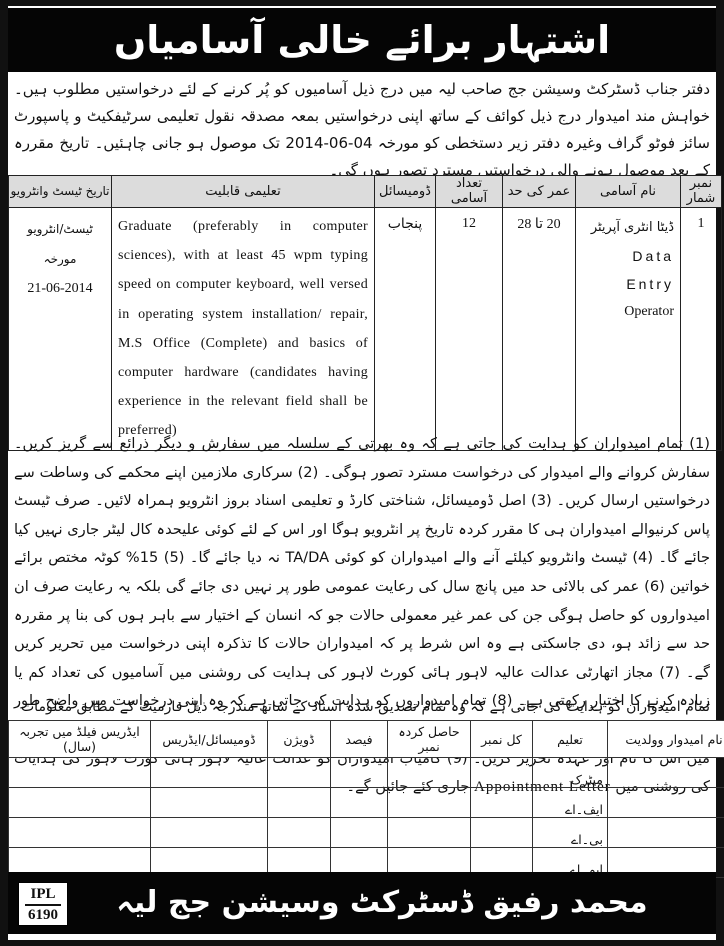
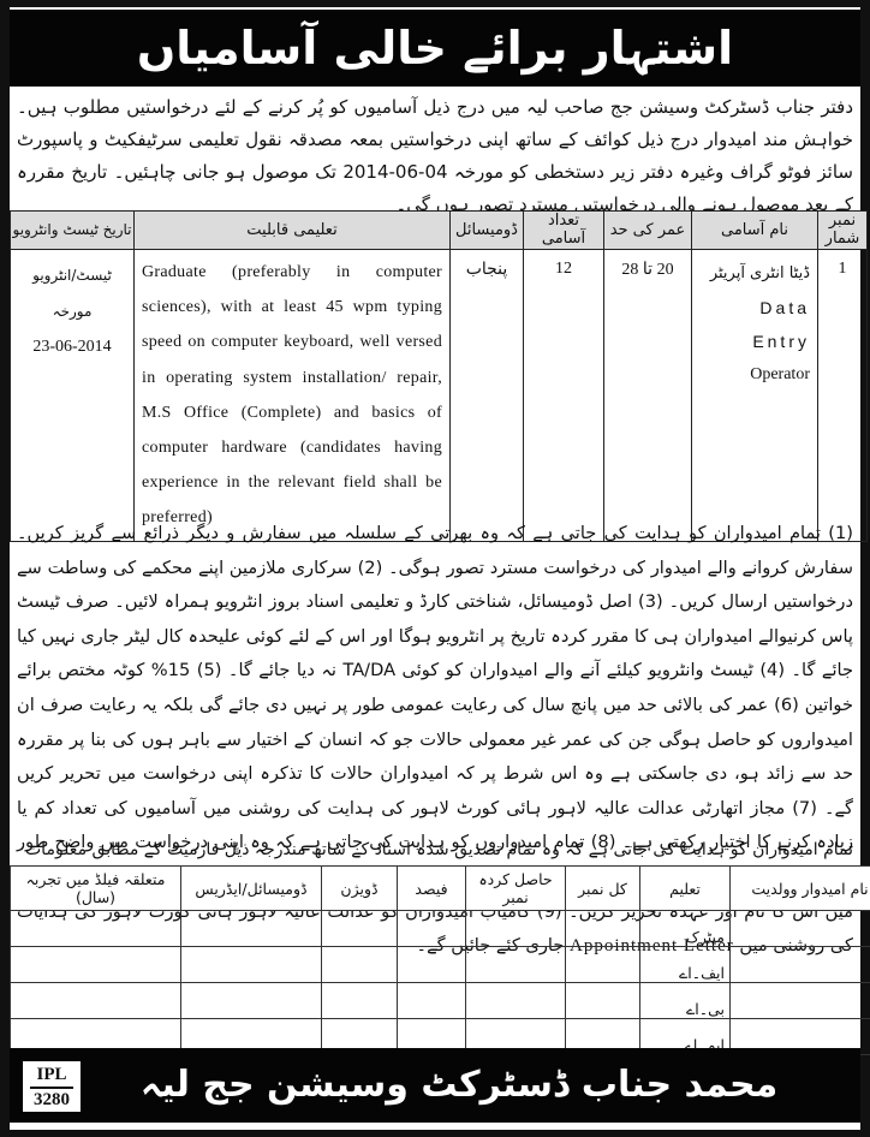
  اشتہار برائے خالی آسامیاں
  دفتر جناب ڈسٹرکٹ وسیشن جج صاحب لیہ میں درج ذیل آسامیوں کو پُر کرنے کے لئے درخواستیں مطلوب ہیں۔ خواہش مند امیدوار درج ذیل کوائف کے ساتھ اپنی درخواستیں بمعہ مصدقہ نقول تعلیمی سرٹیفکیٹ و پاسپورٹ سائز فوٹو گراف وغیرہ دفتر زیر دستخطی کو مورخہ 04-06-2014 تک موصول ہو جانی چاہئیں۔ تاریخ مقررہ کے بعد موصول ہونے والی درخواستیں مسترد تصور ہوں گی۔
  نمبر شمار	نام آسامی	عمر کی حد	تعداد آسامی	ڈومیسائل	تعلیمی قابلیت	تاریخ ٹیسٹ وانٹرویو
- 1	ڈیٹا انٹری آپریٹر Data Entry Operator	20 تا 28	12	پنجاب	Graduate (preferably in computer sciences), with at least 45 wpm typing speed on computer keyboard, well versed in operating system installation/ repair, M.S Office (Complete) and basics of computer hardware (candidates having experience in the relevant field shall be preferred)	ٹیسٹ/انٹرویو مورخہ 21-06-2014
+ 1	ڈیٹا انٹری آپریٹر Data Entry Operator	20 تا 28	12	پنجاب	Graduate (preferably in computer sciences), with at least 45 wpm typing speed on computer keyboard, well versed in operating system installation/ repair, M.S Office (Complete) and basics of computer hardware (candidates having experience in the relevant field shall be preferred)	ٹیسٹ/انٹرویو مورخہ 23-06-2014
  (1) تمام امیدواران کو ہدایت کی جاتی ہے کہ وہ بھرتی کے سلسلہ میں سفارش و دیگر ذرائع سے گریز کریں۔ سفارش کروانے والے امیدوار کی درخواست مسترد تصور ہوگی۔ (2) سرکاری ملازمین اپنے محکمے کی وساطت سے درخواستیں ارسال کریں۔ (3) اصل ڈومیسائل، شناختی کارڈ و تعلیمی اسناد بروز انٹرویو ہمراہ لائیں۔ صرف ٹیسٹ پاس کرنیوالے امیدواران ہی کا مقرر کردہ تاریخ پر انٹرویو ہوگا اور اس کے لئے کوئی علیحدہ کال لیٹر جاری نہیں کیا جائے گا۔ (4) ٹیسٹ وانٹرویو کیلئے آنے والے امیدواران کو کوئی TA/DA نہ دیا جائے گا۔ (5) 15% کوٹہ مختص برائے خواتین (6) عمر کی بالائی حد میں پانچ سال کی رعایت عمومی طور پر نہیں دی جائے گی بلکہ یہ رعایت صرف ان امیدواروں کو حاصل ہوگی جن کی عمر غیر معمولی حالات جو کہ انسان کے اختیار سے باہر ہوں کی بنا پر مقررہ حد سے زائد ہو، دی جاسکتی ہے وہ اس شرط پر کہ امیدواران حالات کا تذکرہ اپنی درخواست میں تحریر کریں گے۔ (7) مجاز اتھارٹی عدالت عالیہ لاہور ہائی کورٹ لاہور کی ہدایت کی روشنی میں آسامیوں کی تعداد کم یا زیادہ کرنے کا اختیار رکھتی ہے۔ (8) تمام امیدواروں کو ہدایت کی جاتی ہے کہ وہ اپنی درخواست میں واضح طور میں اس کا نام اور عہدہ تحریر کریں۔ (9) کامیاب امیدواران کو عدالت عالیہ لاہور ہائی کورٹ لاہور کی ہدایات کی روشنی میں Appointment Letter جاری کئے جائیں گے۔
  تمام امیدواران کو ہدایت کی جاتی ہے کہ وہ تمام تصدیق شدہ اسناد کے ساتھ مندرجہ ذیل فارمیٹ کے مطابق معلومات
- نام امیدوار وولدیت	تعلیم	کل نمبر	حاصل کردہ نمبر	فیصد	ڈویژن	ڈومیسائل/ایڈریس	ایڈریس فیلڈ میں تجربہ (سال)
+ نام امیدوار وولدیت	تعلیم	کل نمبر	حاصل کردہ نمبر	فیصد	ڈویژن	ڈومیسائل/ایڈریس	متعلقہ فیلڈ میں تجربہ (سال)
  	میٹرک
  	ایف۔اے
  	بی۔اے
  	ایم۔اے
- محمد رفیق ڈسٹرکٹ وسیشن جج لیہ
+ محمد جناب ڈسٹرکٹ وسیشن جج لیہ
  IPL
- 6190
+ 3280
